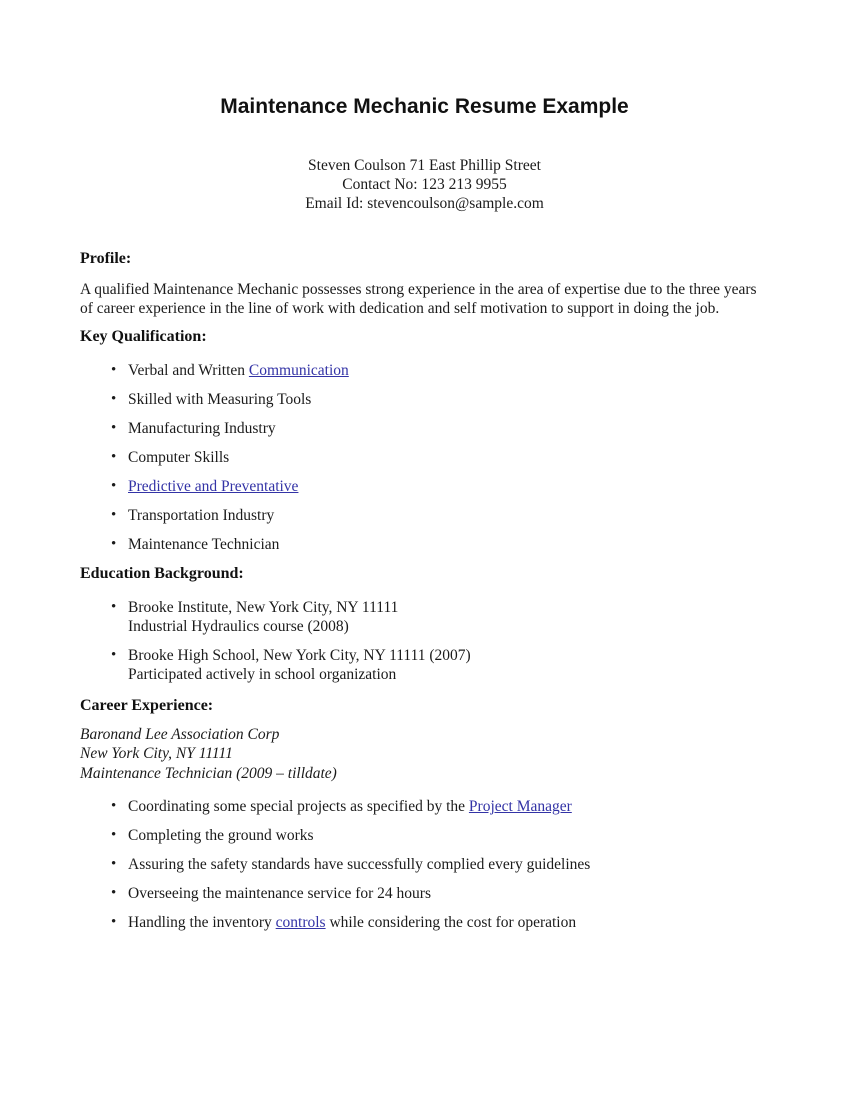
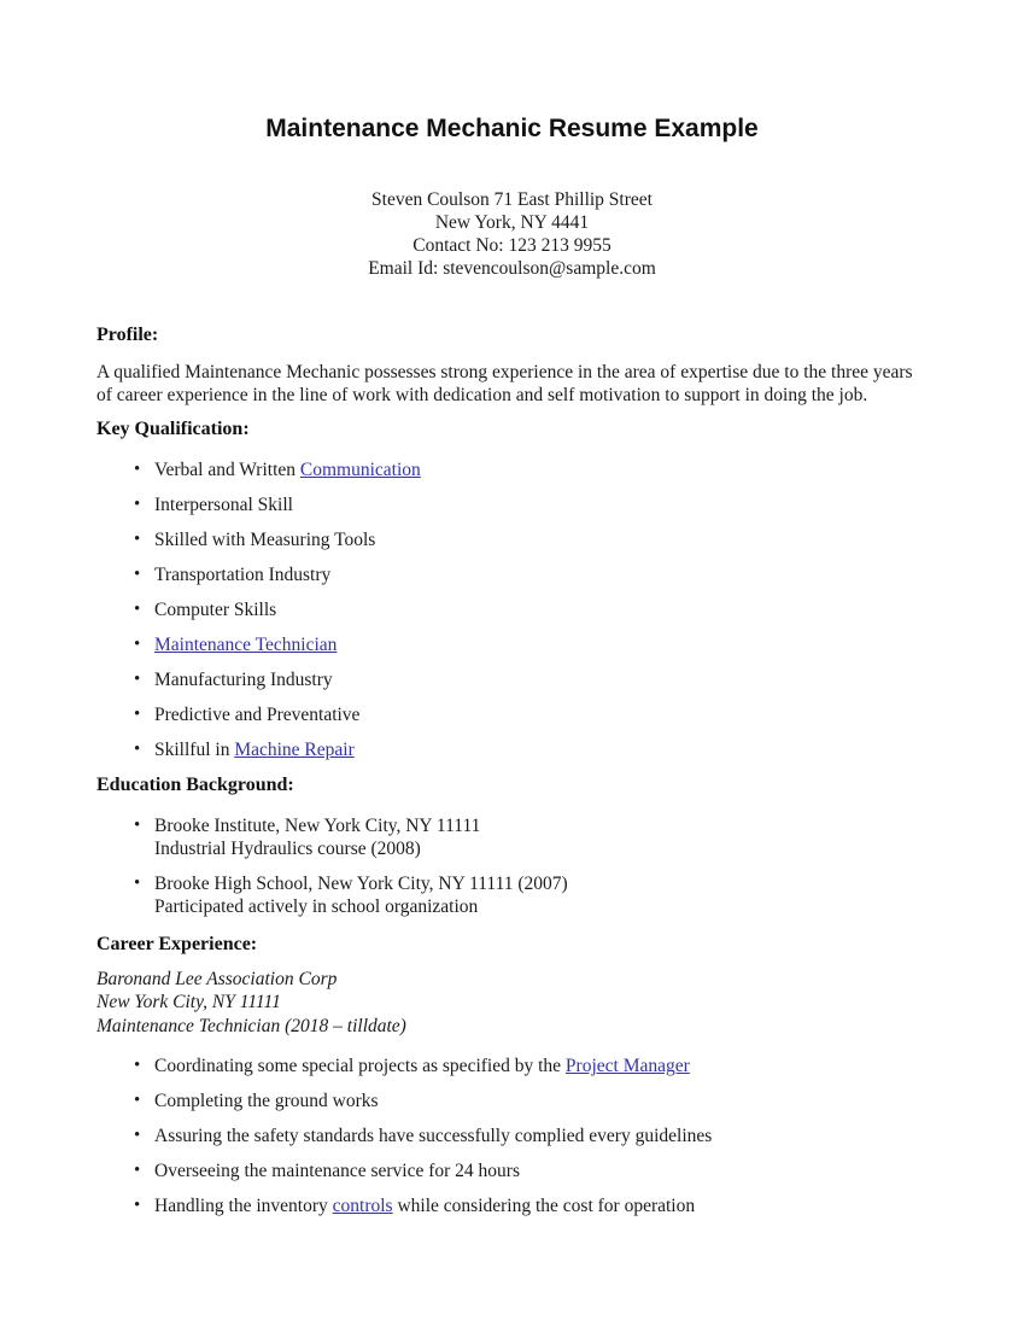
  Maintenance Mechanic Resume Example
  Steven Coulson 71 East Phillip Street
+ New York, NY 4441
  Contact No: 123 213 9955
  Email Id: stevencoulson@sample.com
  Profile:
  A qualified Maintenance Mechanic possesses strong experience in the area of expertise due to the three years of career experience in the line of work with dedication and self motivation to support in doing the job.
  Key Qualification:
  Verbal and Written Communication
+ Interpersonal Skill
  Skilled with Measuring Tools
- Manufacturing Industry
+ Transportation Industry
  Computer Skills
- Predictive and Preventative
+ Maintenance Technician
- Transportation Industry
+ Manufacturing Industry
- Maintenance Technician
+ Predictive and Preventative
+ Skillful in Machine Repair
  Education Background:
  Brooke Institute, New York City, NY 11111
  Industrial Hydraulics course (2008)
  Brooke High School, New York City, NY 11111 (2007)
  Participated actively in school organization
  Career Experience:
  Baronand Lee Association Corp
  New York City, NY 11111
- Maintenance Technician (2009 – tilldate)
+ Maintenance Technician (2018 – tilldate)
  Coordinating some special projects as specified by the Project Manager
  Completing the ground works
  Assuring the safety standards have successfully complied every guidelines
  Overseeing the maintenance service for 24 hours
  Handling the inventory controls while considering the cost for operation
